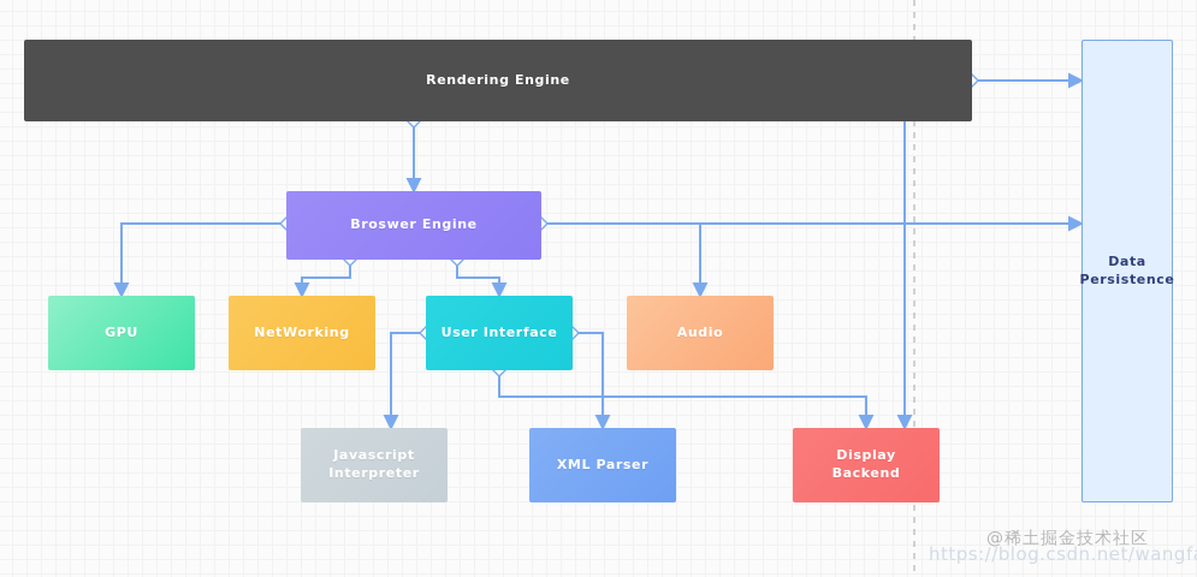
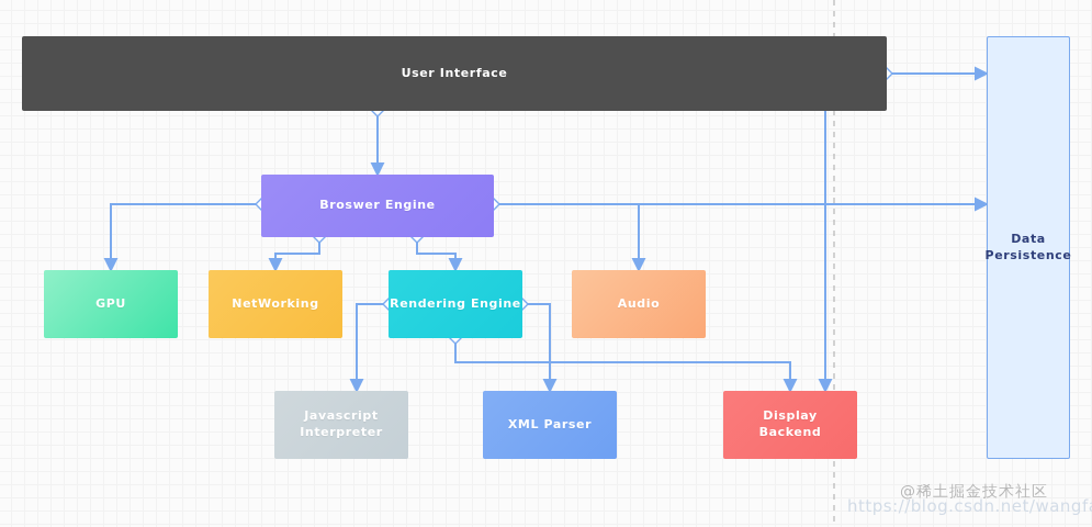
- Rendering Engine
+ User Interface
  Broswer Engine
  GPU
  NetWorking
- User Interface
+ Rendering Engine
  Audio
  Javascript
  Interpreter
  XML Parser
  Display
  Backend
  Data
  Persistence
  https://blog.csdn.net/wangf
  @稀土掘金技术社区
